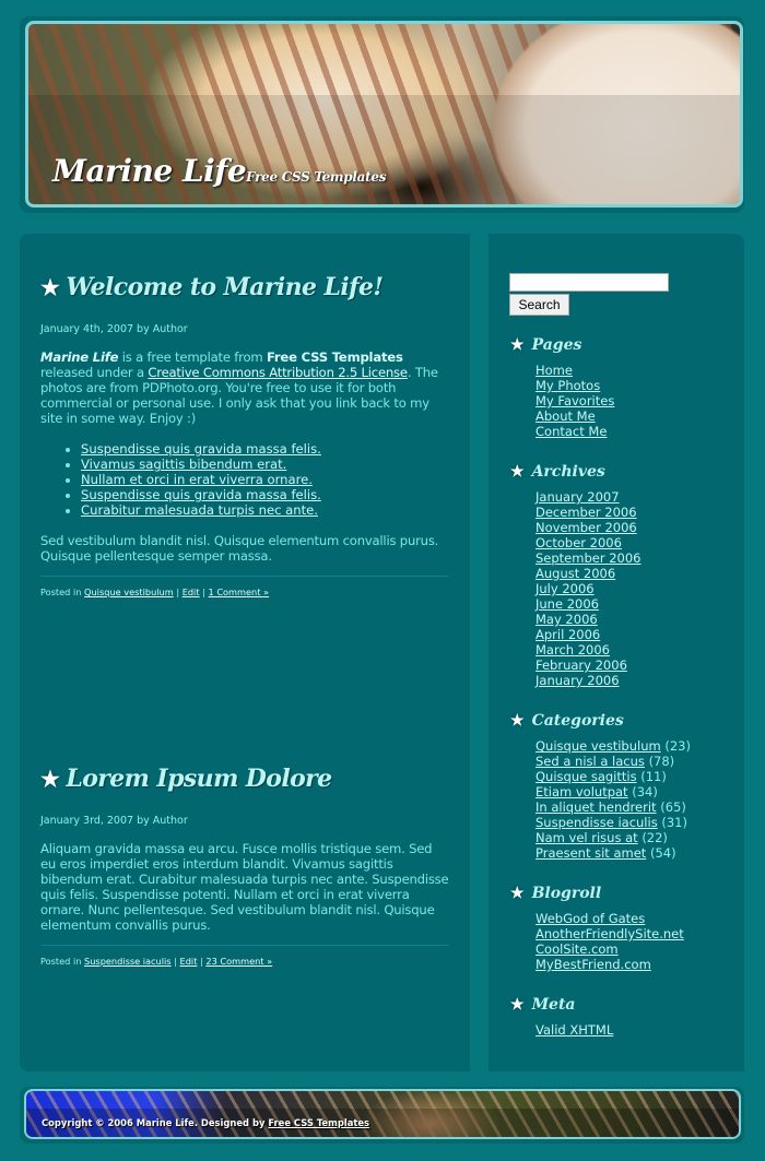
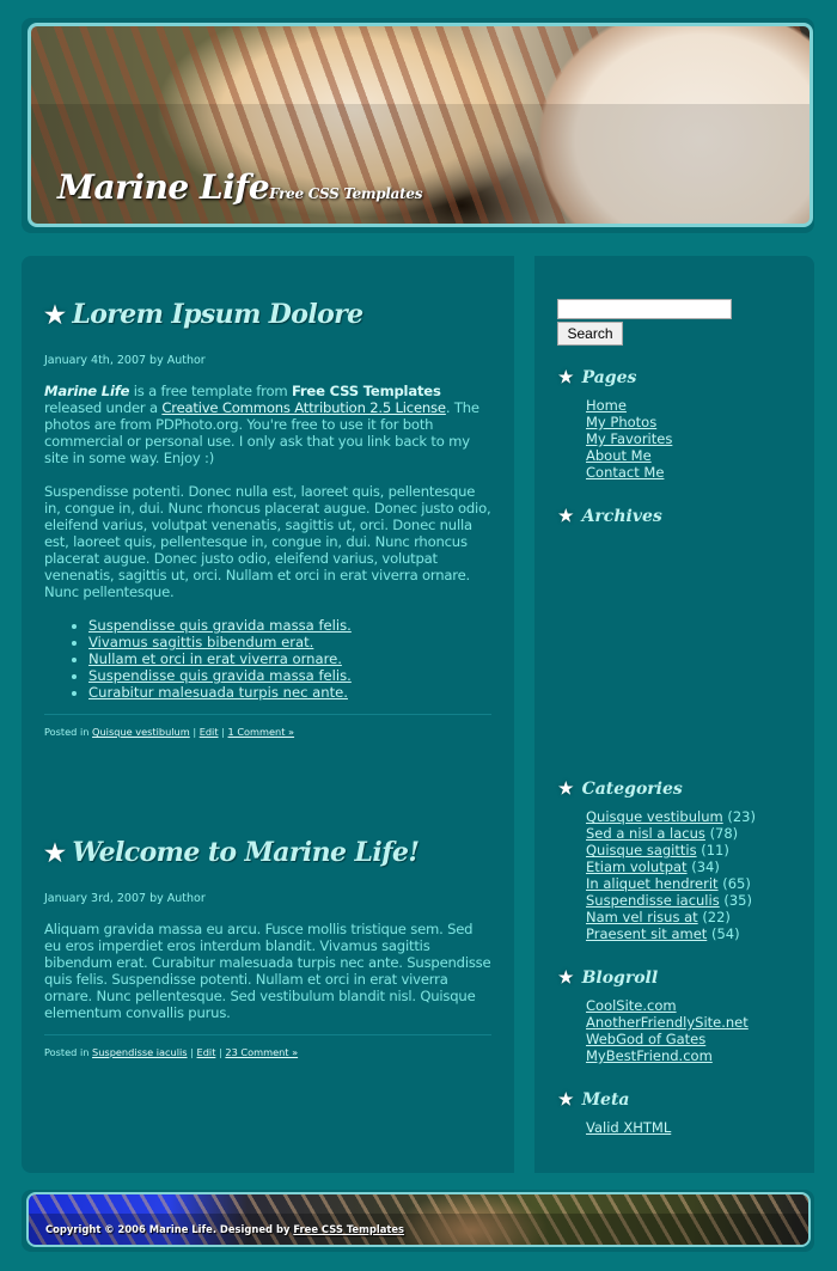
  Marine LifeFree CSS Templates
  ★
- Welcome to Marine Life!
+ Lorem Ipsum Dolore
  January 4th, 2007 by Author
  Marine Life is a free template from Free CSS Templates released under a Creative Commons Attribution 2.5 License. The photos are from PDPhoto.org. You're free to use it for both commercial or personal use. I only ask that you link back to my site in some way. Enjoy :)
+ Suspendisse potenti. Donec nulla est, laoreet quis, pellentesque in, congue in, dui. Nunc rhoncus placerat augue. Donec justo odio, eleifend varius, volutpat venenatis, sagittis ut, orci. Donec nulla est, laoreet quis, pellentesque in, congue in, dui. Nunc rhoncus placerat augue. Donec justo odio, eleifend varius, volutpat venenatis, sagittis ut, orci. Nullam et orci in erat viverra ornare. Nunc pellentesque.
  Suspendisse quis gravida massa felis.
  Vivamus sagittis bibendum erat.
  Nullam et orci in erat viverra ornare.
  Suspendisse quis gravida massa felis.
  Curabitur malesuada turpis nec ante.
- Sed vestibulum blandit nisl. Quisque elementum convallis purus. Quisque pellentesque semper massa.
  Posted in Quisque vestibulum | Edit | 1 Comment »
  ★
- Lorem Ipsum Dolore
+ Welcome to Marine Life!
  January 3rd, 2007 by Author
  Aliquam gravida massa eu arcu. Fusce mollis tristique sem. Sed eu eros imperdiet eros interdum blandit. Vivamus sagittis bibendum erat. Curabitur malesuada turpis nec ante. Suspendisse quis felis. Suspendisse potenti. Nullam et orci in erat viverra ornare. Nunc pellentesque. Sed vestibulum blandit nisl. Quisque elementum convallis purus.
  Posted in Suspendisse iaculis | Edit | 23 Comment »
  Search
  ★
  Pages
  Home
  My Photos
  My Favorites
  About Me
  Contact Me
  ★
  Archives
- January 2007
- December 2006
- November 2006
- October 2006
- September 2006
- August 2006
- July 2006
- June 2006
- May 2006
- April 2006
- March 2006
- February 2006
- January 2006
  ★
  Categories
  Quisque vestibulum (23)
  Sed a nisl a lacus (78)
  Quisque sagittis (11)
  Etiam volutpat (34)
  In aliquet hendrerit (65)
- Suspendisse iaculis (31)
+ Suspendisse iaculis (35)
  Nam vel risus at (22)
  Praesent sit amet (54)
  ★
  Blogroll
- WebGod of Gates
+ CoolSite.com
  AnotherFriendlySite.net
- CoolSite.com
+ WebGod of Gates
  MyBestFriend.com
  ★
  Meta
  Valid XHTML
  Copyright © 2006 Marine Life. Designed by Free CSS Templates
